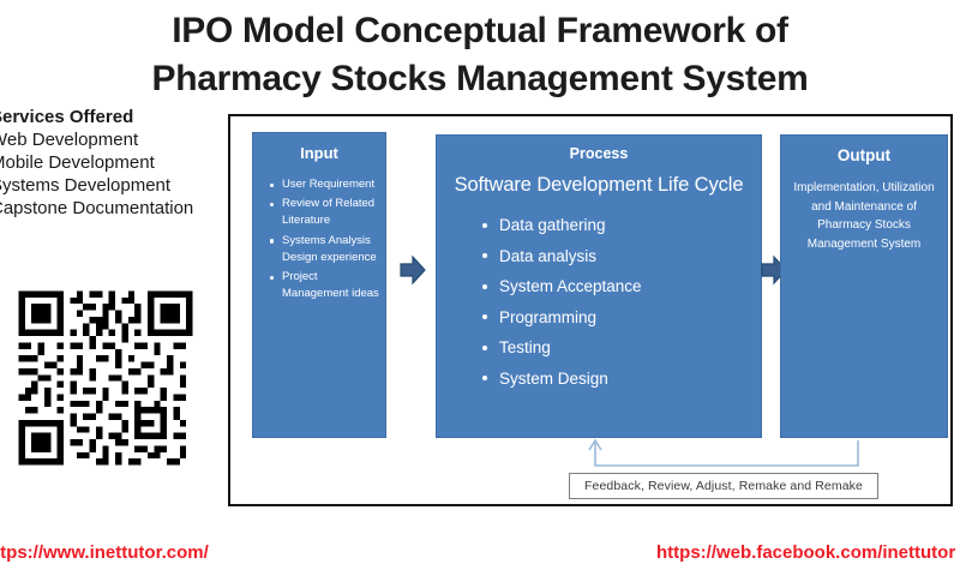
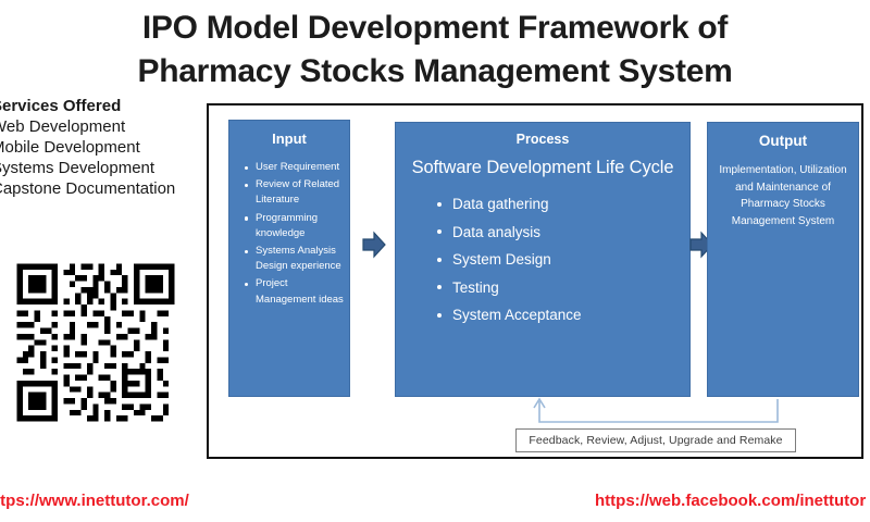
- IPO Model Conceptual Framework of
+ IPO Model Development Framework of
  Pharmacy Stocks Management System
  ervices Offered
  eb Development
  obile Development
  ystems Development
  apstone Documentation
  Input
  User Requirement
  Review of Related Literature
+ Programming knowledge
  Systems Analysis Design experience
  Project Management ideas
  Process
  Software Development Life Cycle
  Data gathering
  Data analysis
- System Acceptance
+ System Design
- Programming
  Testing
- System Design
+ System Acceptance
  Output
  Implementation, Utilization and Maintenance of Pharmacy Stocks Management System
- Feedback, Review, Adjust, Remake and Remake
+ Feedback, Review, Adjust, Upgrade and Remake
  tps://www.inettutor.com/
  https://web.facebook.com/inettutor
